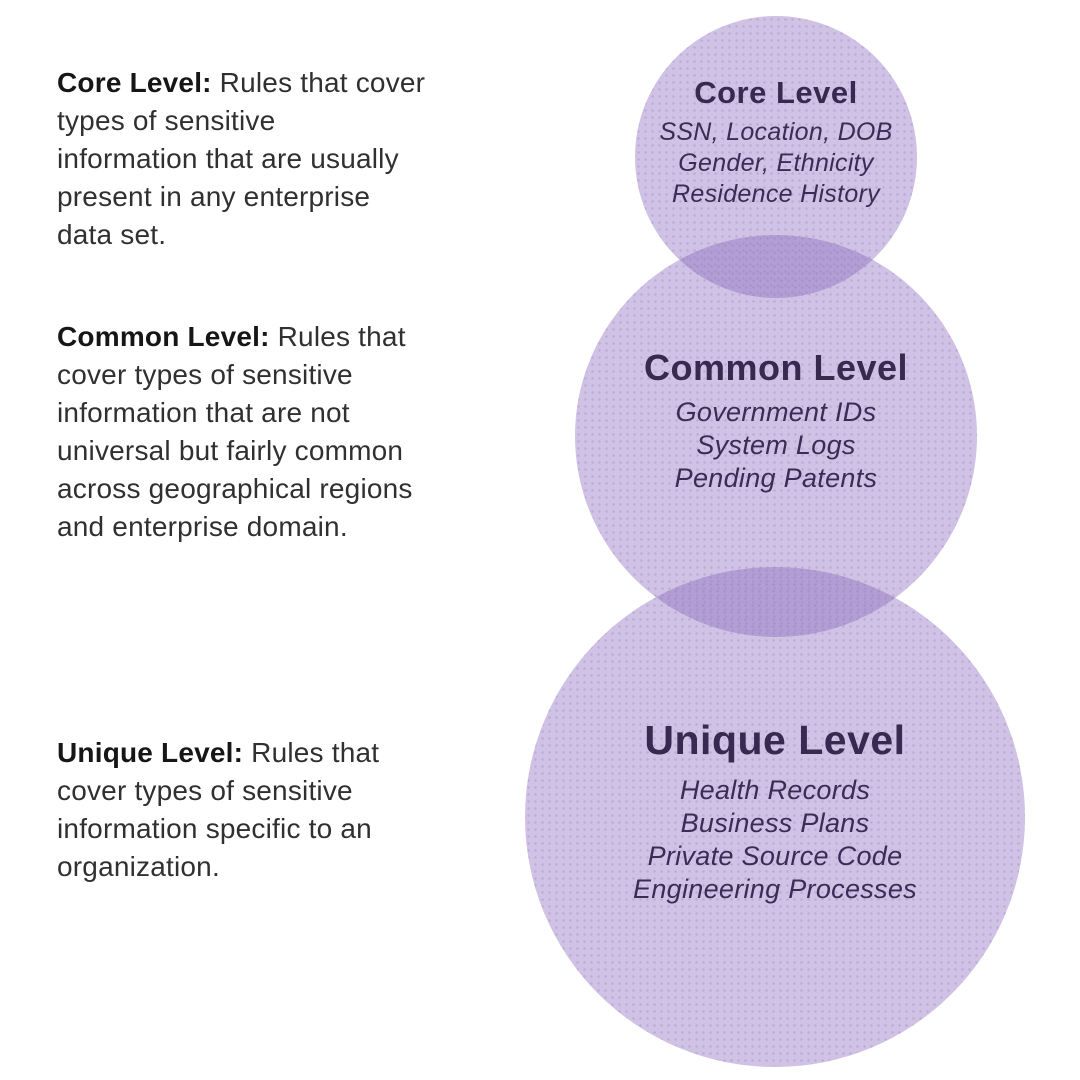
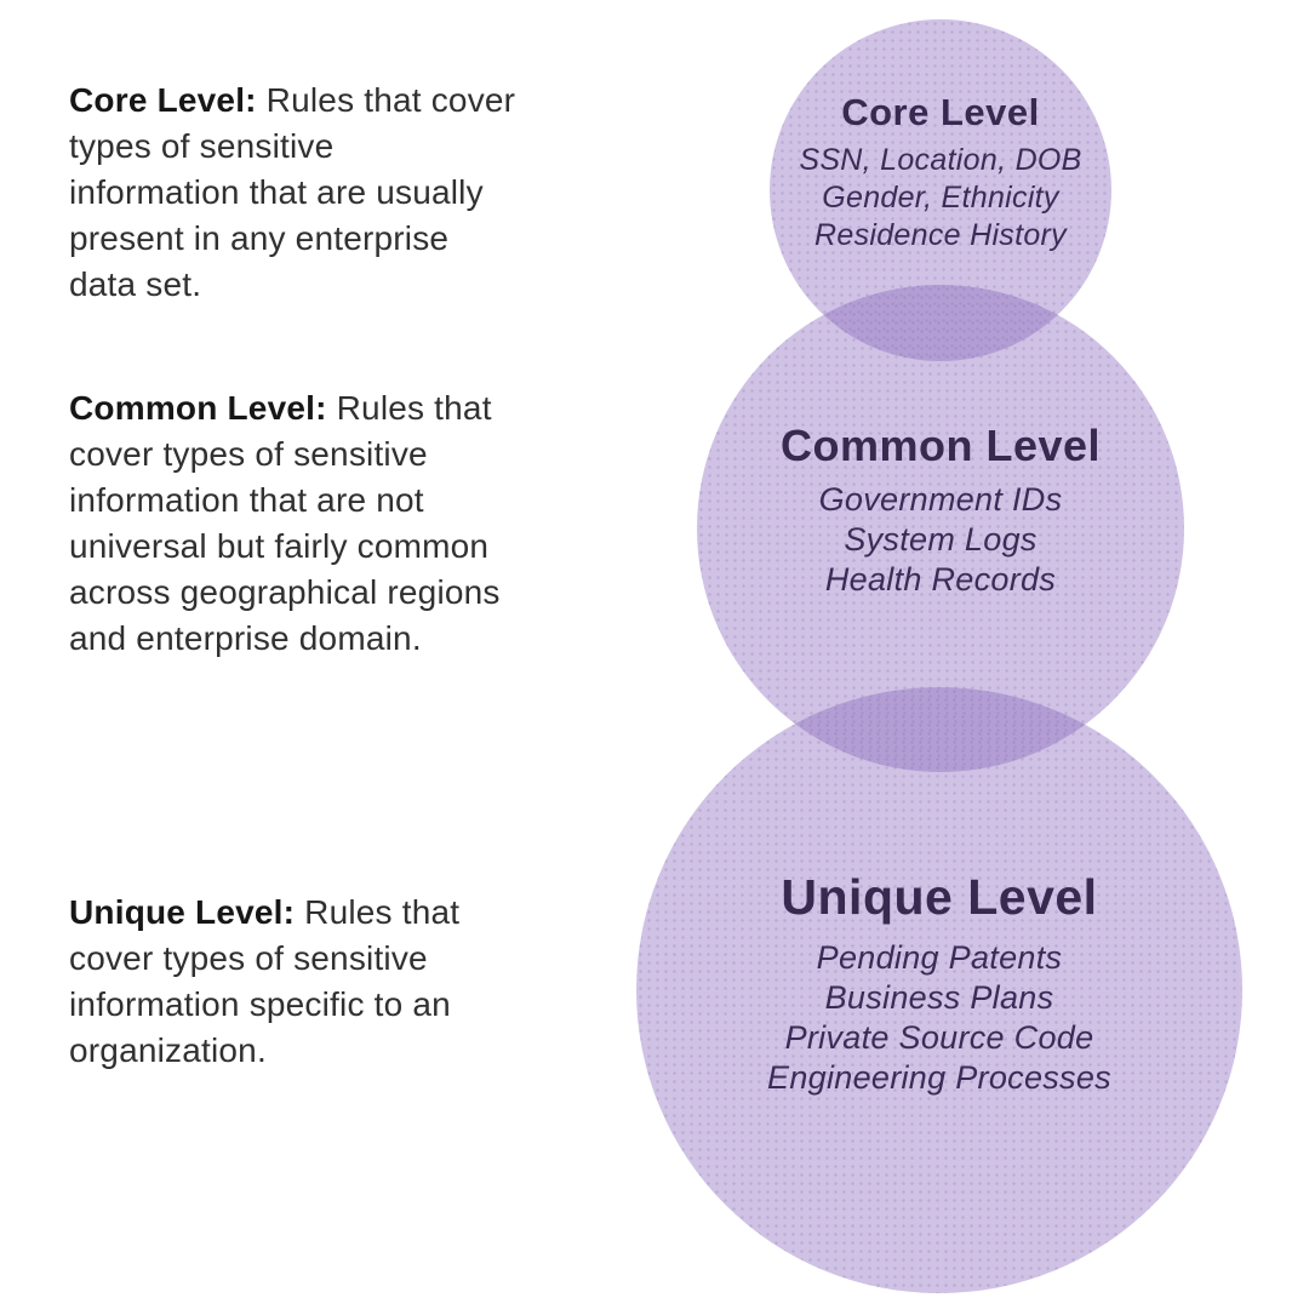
  Core Level: Rules that cover
  types of sensitive
  information that are usually
  present in any enterprise
  data set.
  Common Level: Rules that
  cover types of sensitive
  information that are not
  universal but fairly common
  across geographical regions
  and enterprise domain.
  Unique Level: Rules that
  cover types of sensitive
  information specific to an
  organization.
  Core Level
  SSN, Location, DOB
  Gender, Ethnicity
  Residence History
  Common Level
  Government IDs
  System Logs
- Pending Patents
+ Health Records
  Unique Level
- Health Records
+ Pending Patents
  Business Plans
  Private Source Code
  Engineering Processes
